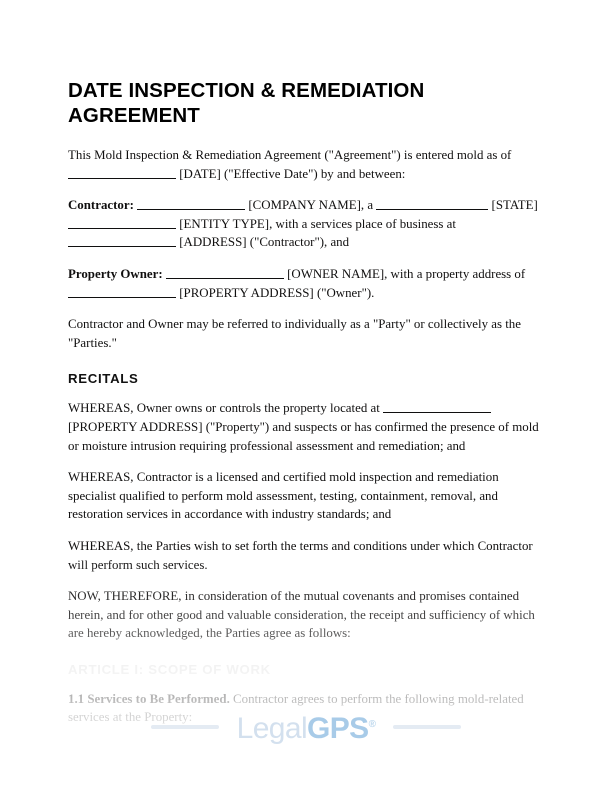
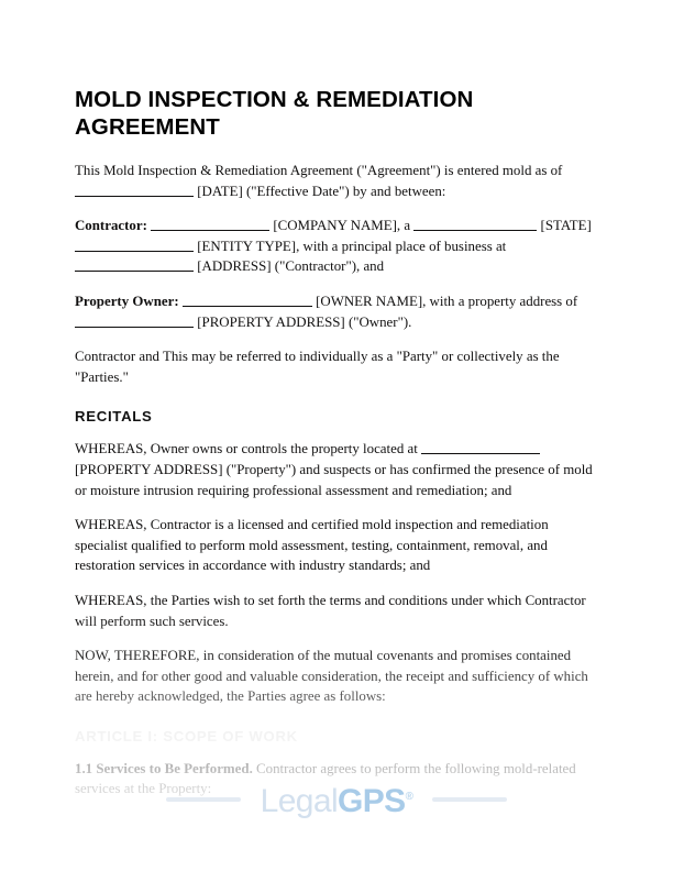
- DATE INSPECTION & REMEDIATION AGREEMENT
+ MOLD INSPECTION & REMEDIATION AGREEMENT
  This Mold Inspection & Remediation Agreement ("Agreement") is entered mold as of [DATE] ("Effective Date") by and between:
- Contractor: [COMPANY NAME], a [STATE] [ENTITY TYPE], with a services place of business at [ADDRESS] ("Contractor"), and
+ Contractor: [COMPANY NAME], a [STATE] [ENTITY TYPE], with a principal place of business at [ADDRESS] ("Contractor"), and
  Property Owner: [OWNER NAME], with a property address of [PROPERTY ADDRESS] ("Owner").
- Contractor and Owner may be referred to individually as a "Party" or collectively as the "Parties."
+ Contractor and This may be referred to individually as a "Party" or collectively as the "Parties."
  RECITALS
  WHEREAS, Owner owns or controls the property located at [PROPERTY ADDRESS] ("Property") and suspects or has confirmed the presence of mold or moisture intrusion requiring professional assessment and remediation; and
  WHEREAS, Contractor is a licensed and certified mold inspection and remediation specialist qualified to perform mold assessment, testing, containment, removal, and restoration services in accordance with industry standards; and
  WHEREAS, the Parties wish to set forth the terms and conditions under which Contractor
  LegalGPS®
